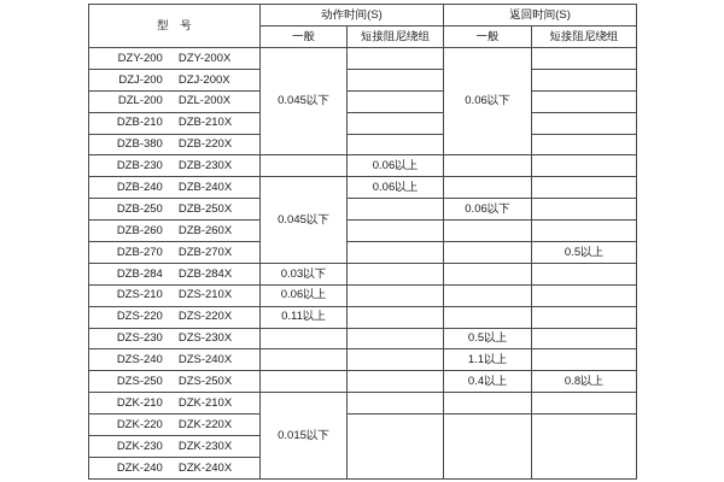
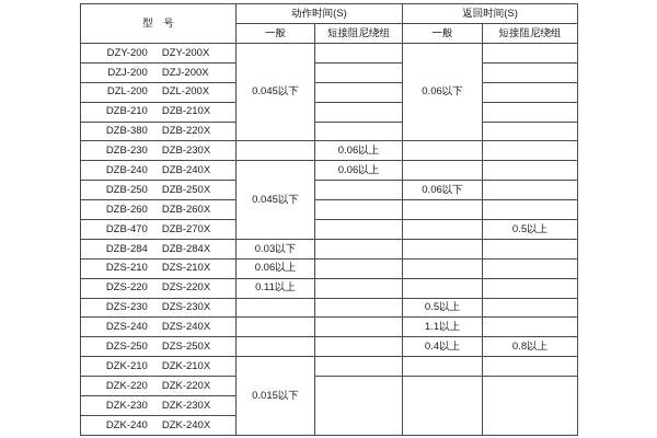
  型 号	动作时间(S)	返回时间(S)
  一般	短接阻尼绕组	一般	短接阻尼绕组
  DZY-200 DZY-200X	0.045以下		0.06以下
  DZJ-200 DZJ-200X
  DZL-200 DZL-200X
  DZB-210 DZB-210X
  DZB-380 DZB-220X
  DZB-230 DZB-230X		0.06以上
  DZB-240 DZB-240X	0.045以下	0.06以上
  DZB-250 DZB-250X		0.06以下
  DZB-260 DZB-260X
- DZB-270 DZB-270X			0.5以上
+ DZB-470 DZB-270X			0.5以上
  DZB-284 DZB-284X	0.03以下
  DZS-210 DZS-210X	0.06以上
  DZS-220 DZS-220X	0.11以上
  DZS-230 DZS-230X			0.5以上
  DZS-240 DZS-240X			1.1以上
  DZS-250 DZS-250X			0.4以上	0.8以上
  DZK-210 DZK-210X	0.015以下
  DZK-220 DZK-220X
  DZK-230 DZK-230X
  DZK-240 DZK-240X
